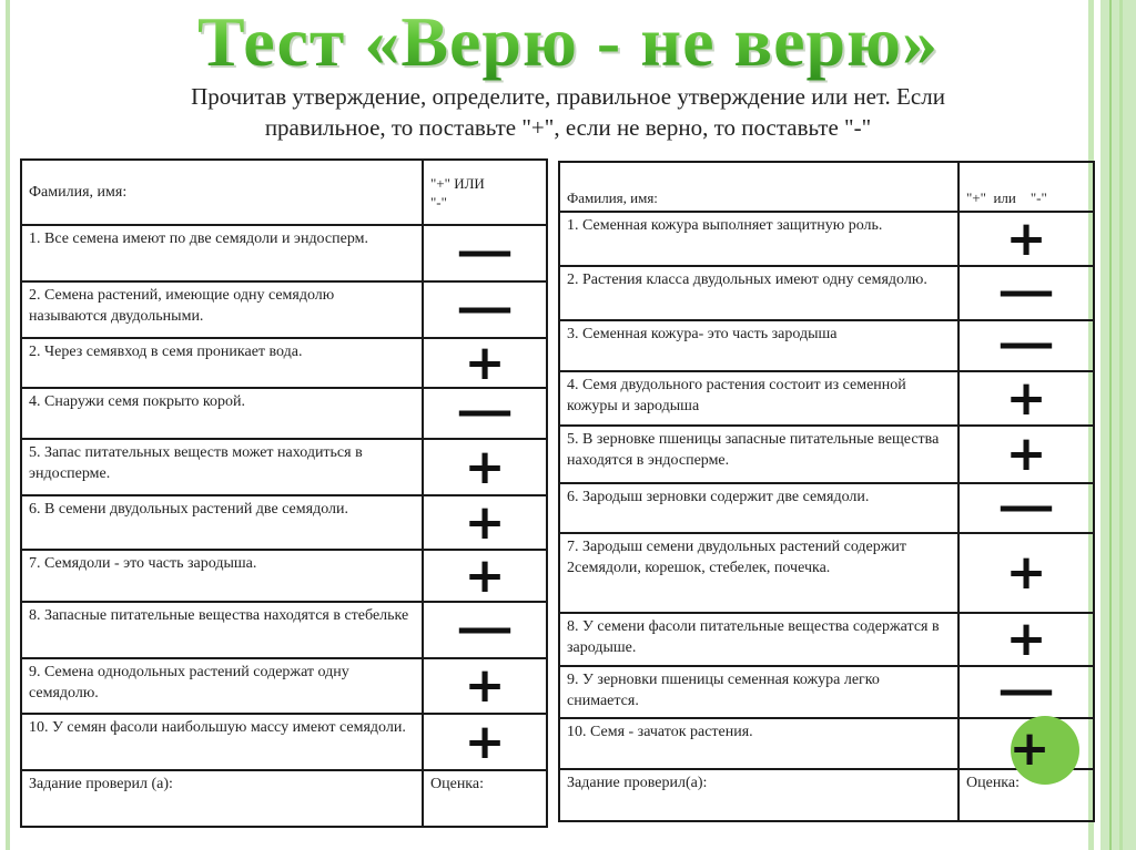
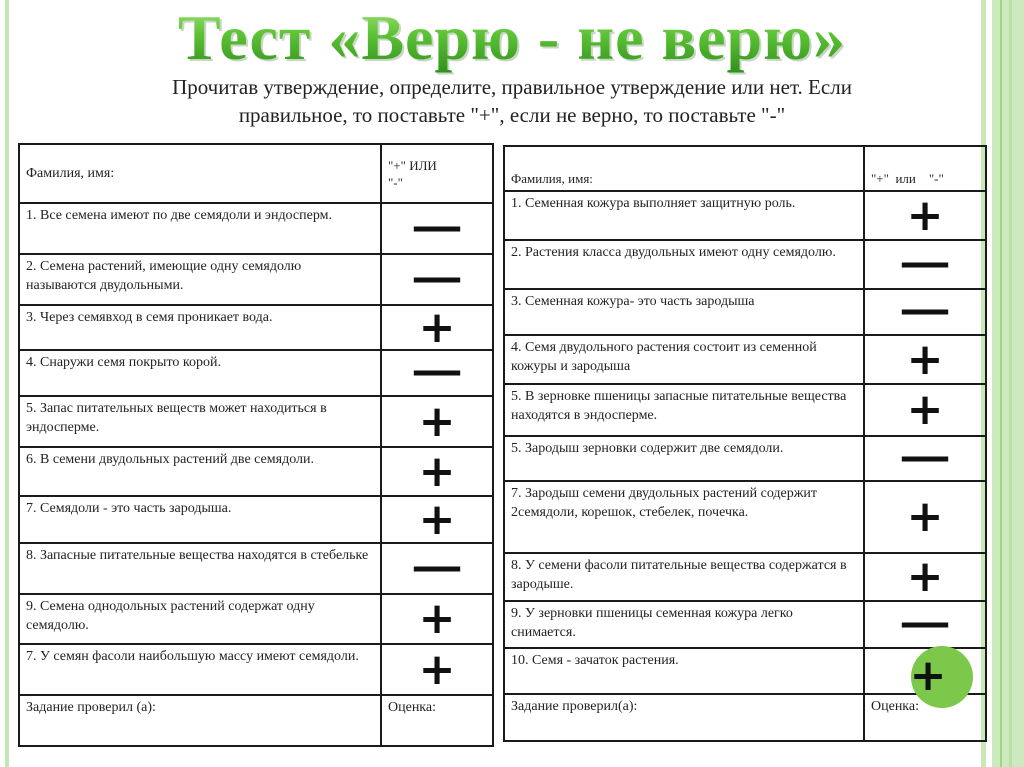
  Тест «Верю - не верю»
  Прочитав утверждение, определите, правильное утверждение или нет. Если
  правильное, то поставьте "+", если не верно, то поставьте "-"
  Фамилия, имя:	"+" ИЛИ "-"
  1. Все семена имеют по две семядоли и эндосперм.	—
  2. Семена растений, имеющие одну семядолю называются двудольными.	—
- 2. Через семявход в семя проникает вода.	+
+ 3. Через семявход в семя проникает вода.	+
  4. Снаружи семя покрыто корой.	—
  5. Запас питательных веществ может находиться в эндосперме.	+
  6. В семени двудольных растений две семядоли.	+
  7. Семядоли - это часть зародыша.	+
  8. Запасные питательные вещества находятся в стебельке	—
  9. Семена однодольных растений содержат одну семядолю.	+
- 10. У семян фасоли наибольшую массу имеют семядоли.	+
+ 7. У семян фасоли наибольшую массу имеют семядоли.	+
  Задание проверил (а):	Оценка:
  Фамилия, имя:	"+" или "-"
  1. Семенная кожура выполняет защитную роль.	+
  2. Растения класса двудольных имеют одну семядолю.	—
  3. Семенная кожура- это часть зародыша	—
  4. Семя двудольного растения состоит из семенной кожуры и зародыша	+
  5. В зерновке пшеницы запасные питательные вещества находятся в эндосперме.	+
- 6. Зародыш зерновки содержит две семядоли.	—
+ 5. Зародыш зерновки содержит две семядоли.	—
  7. Зародыш семени двудольных растений содержит 2семядоли, корешок, стебелек, почечка.	+
  8. У семени фасоли питательные вещества содержатся в зародыше.	+
  9. У зерновки пшеницы семенная кожура легко снимается.	—
  10. Семя - зачаток растения.
  Задание проверил(а):	Оценка:
  +
